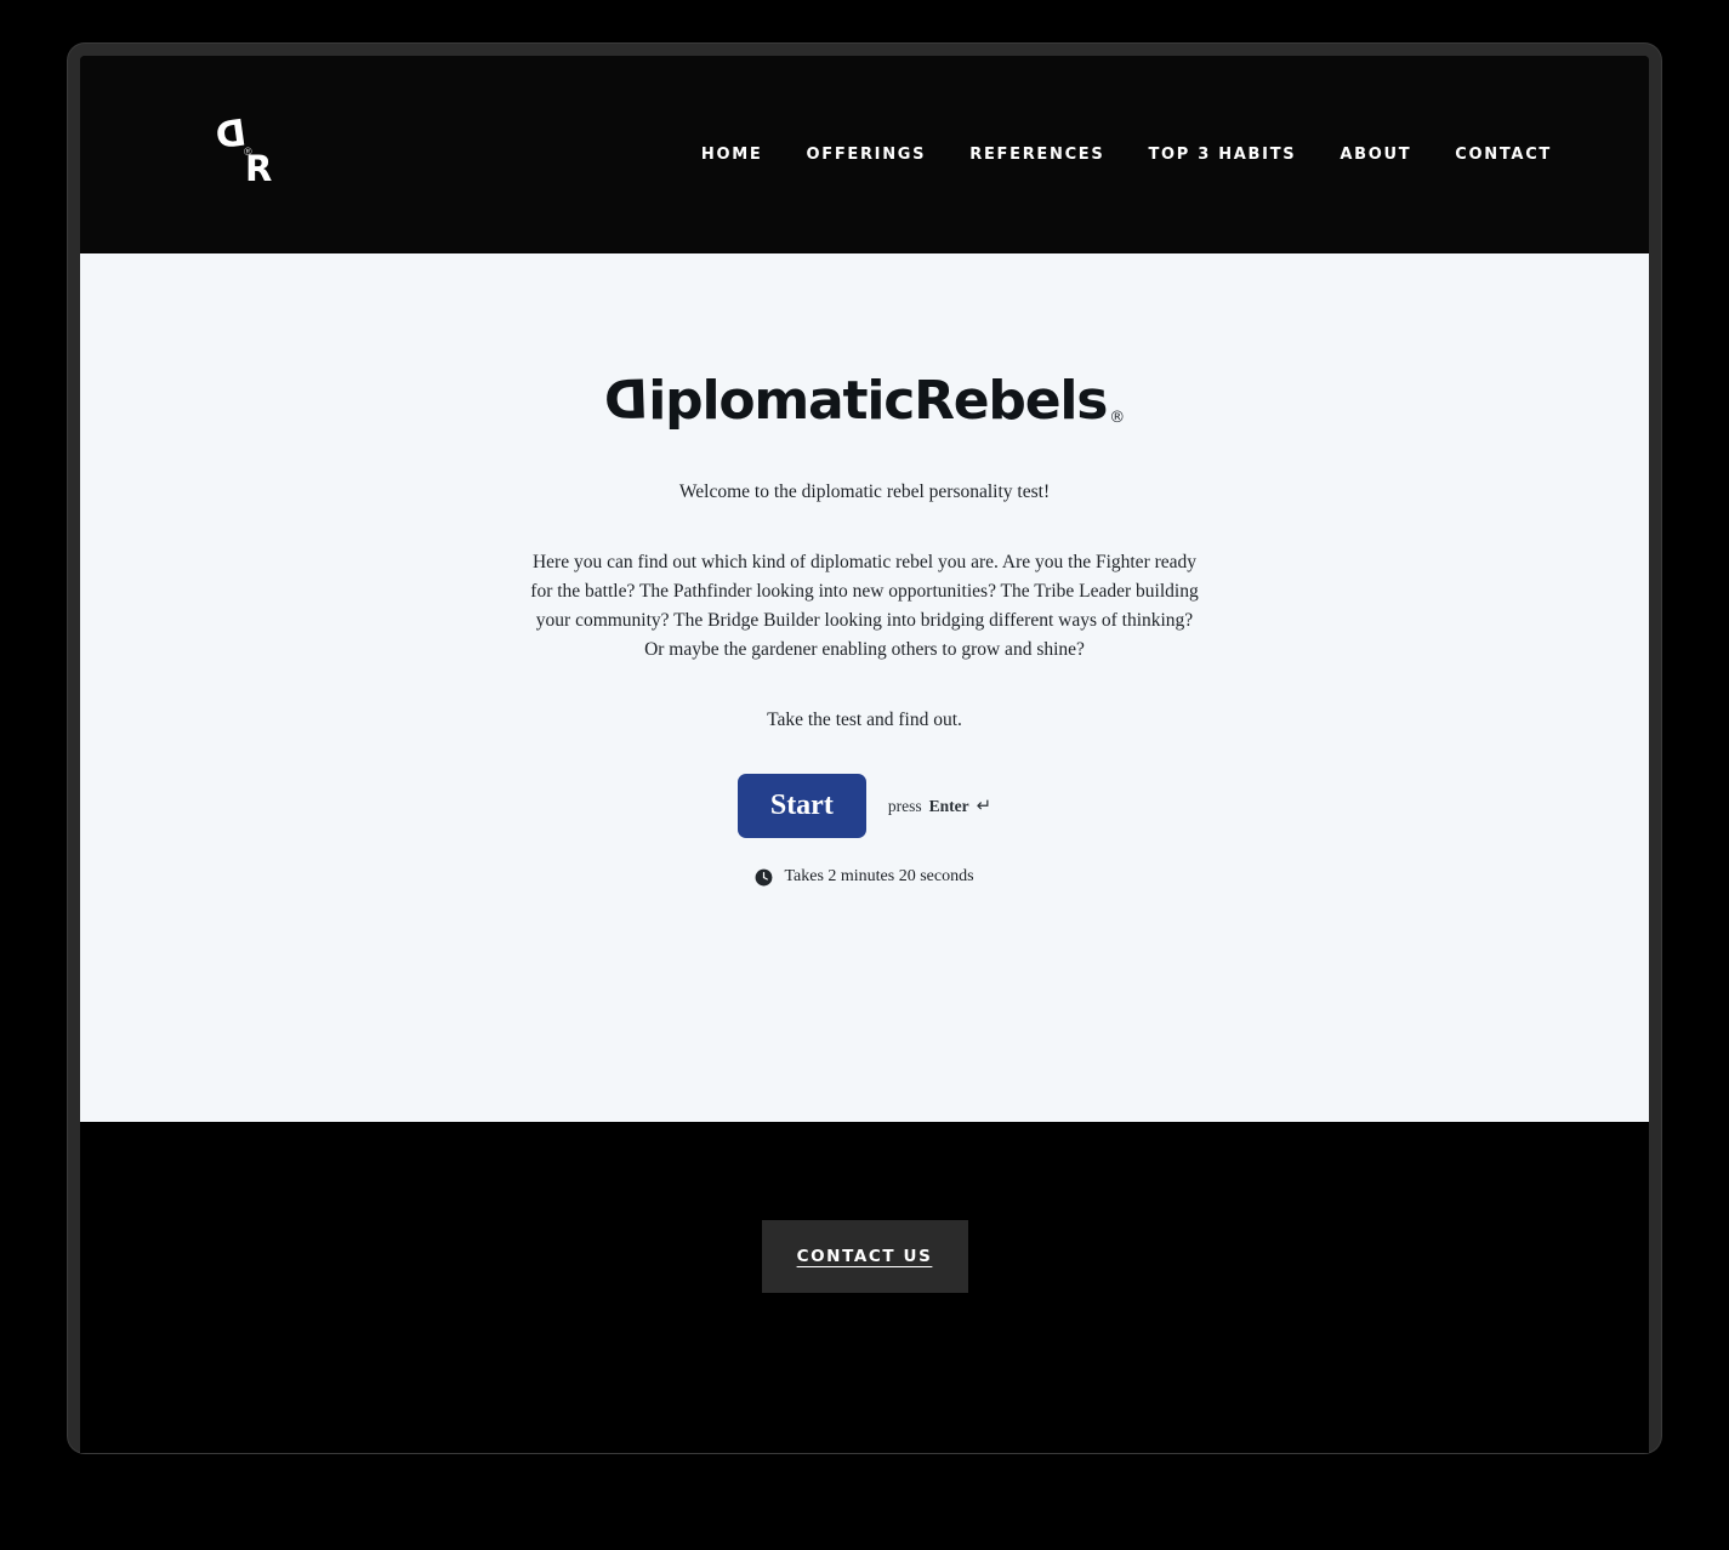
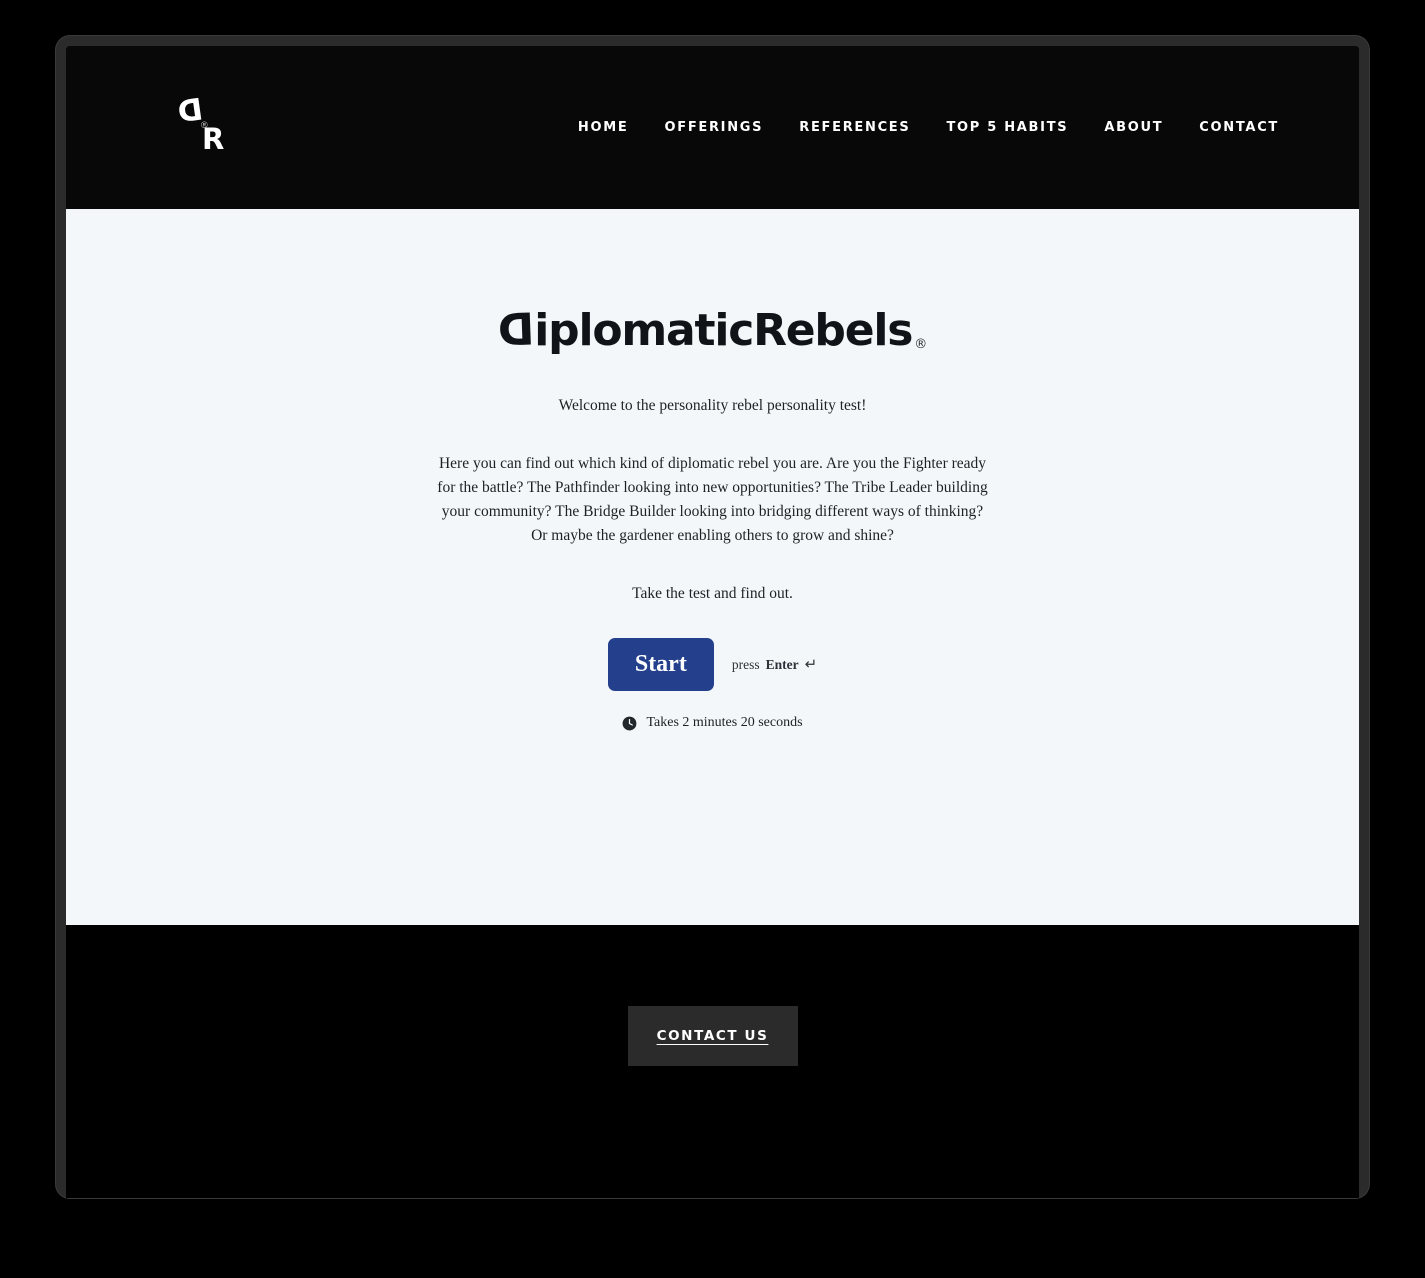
  ®
  R
  HOME
  OFFERINGS
  REFERENCES
- TOP 3 HABITS
+ TOP 5 HABITS
  ABOUT
  CONTACT
  iplomaticRebels
  ®
- Welcome to the diplomatic rebel personality test!
+ Welcome to the personality rebel personality test!
  Here you can find out which kind of diplomatic rebel you are. Are you the Fighter ready for the battle? The Pathfinder looking into new opportunities? The Tribe Leader building your community? The Bridge Builder looking into bridging different ways of thinking? Or maybe the gardener enabling others to grow and shine?
  Take the test and find out.
  Start
  press
  Enter
  ↵
  Takes 2 minutes 20 seconds
  CONTACT US
